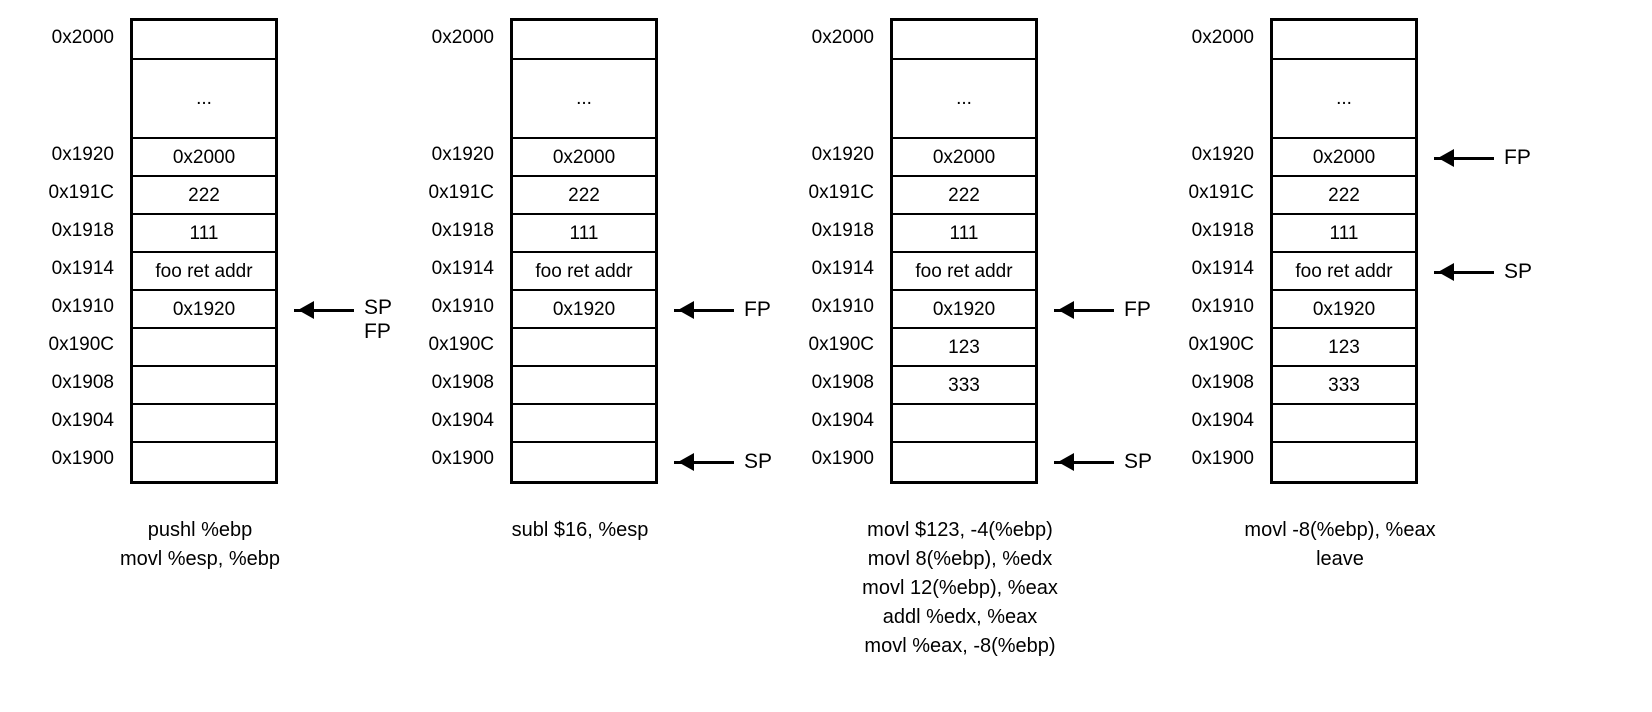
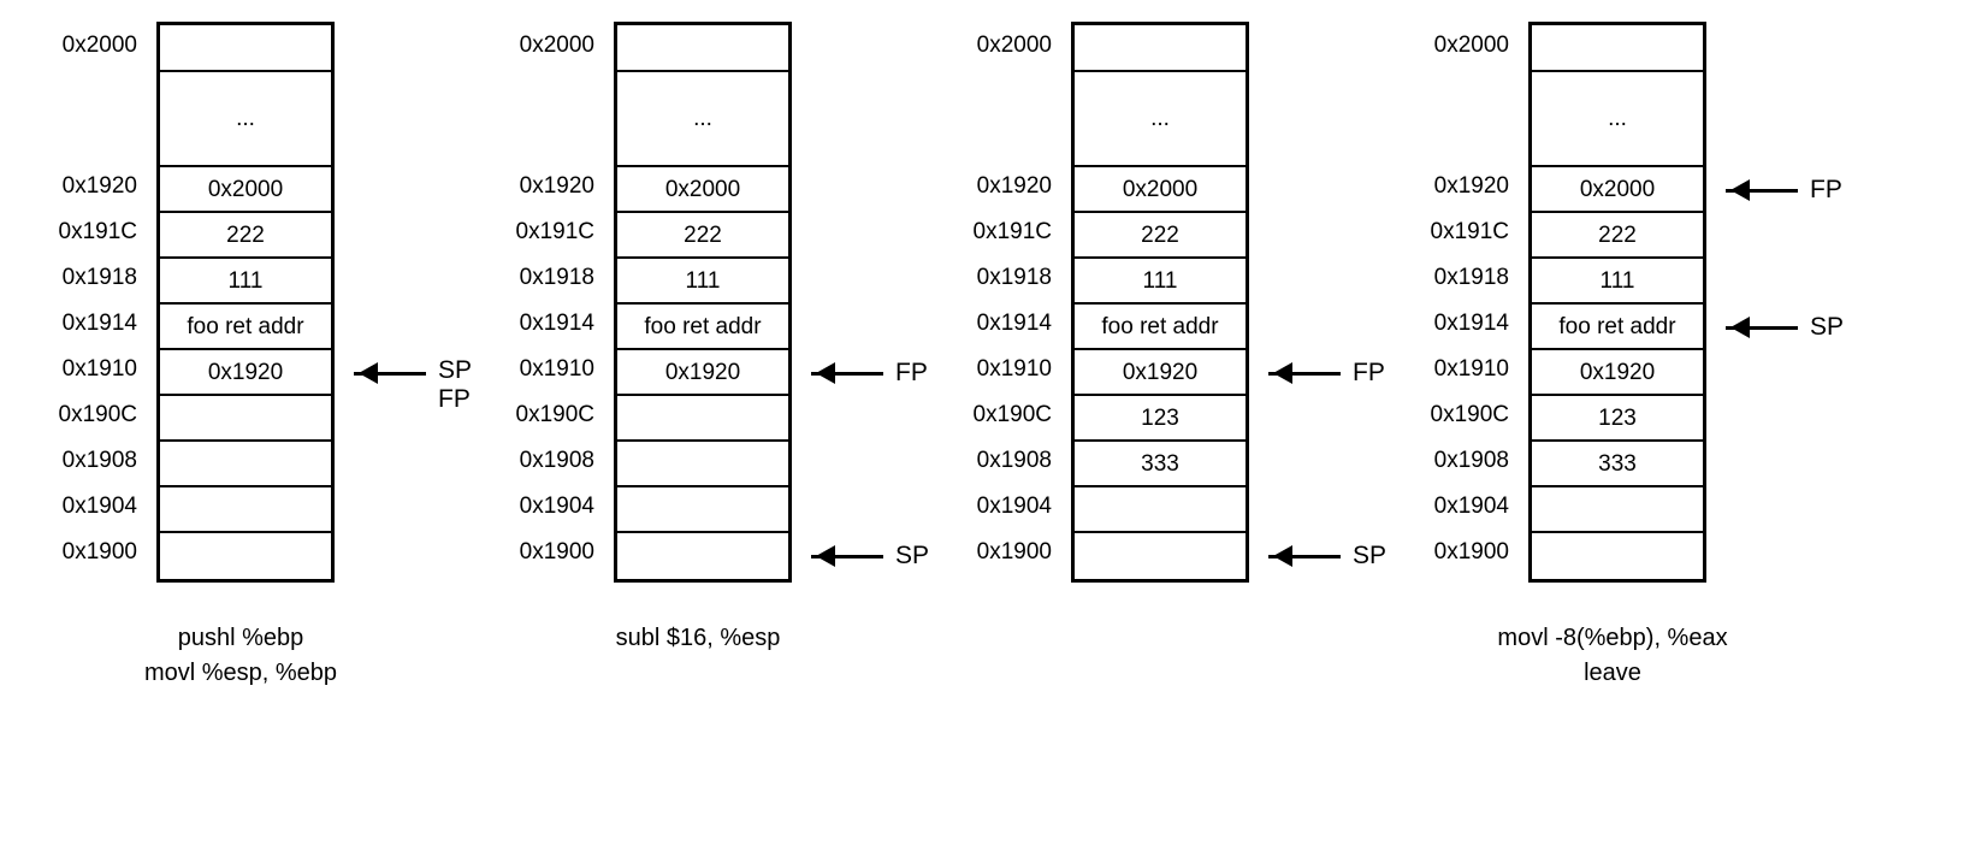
  0x2000
  0x1920
  0x191C
  0x1918
  0x1914
  0x1910
  0x190C
  0x1908
  0x1904
  0x1900
  ...
  0x2000
  222
  111
  foo ret addr
  0x1920
  SP
  FP
  pushl %ebp
  movl %esp, %ebp
  0x2000
  0x1920
  0x191C
  0x1918
  0x1914
  0x1910
  0x190C
  0x1908
  0x1904
  0x1900
  ...
  0x2000
  222
  111
  foo ret addr
  0x1920
  FP
  SP
  subl $16, %esp
  0x2000
  0x1920
  0x191C
  0x1918
  0x1914
  0x1910
  0x190C
  0x1908
  0x1904
  0x1900
  ...
  0x2000
  222
  111
  foo ret addr
  0x1920
  123
  333
  FP
  SP
- movl $123, -4(%ebp)
- movl 8(%ebp), %edx
- movl 12(%ebp), %eax
- addl %edx, %eax
- movl %eax, -8(%ebp)
  0x2000
  0x1920
  0x191C
  0x1918
  0x1914
  0x1910
  0x190C
  0x1908
  0x1904
  0x1900
  ...
  0x2000
  222
  111
  foo ret addr
  0x1920
  123
  333
  FP
  SP
  movl -8(%ebp), %eax
  leave
